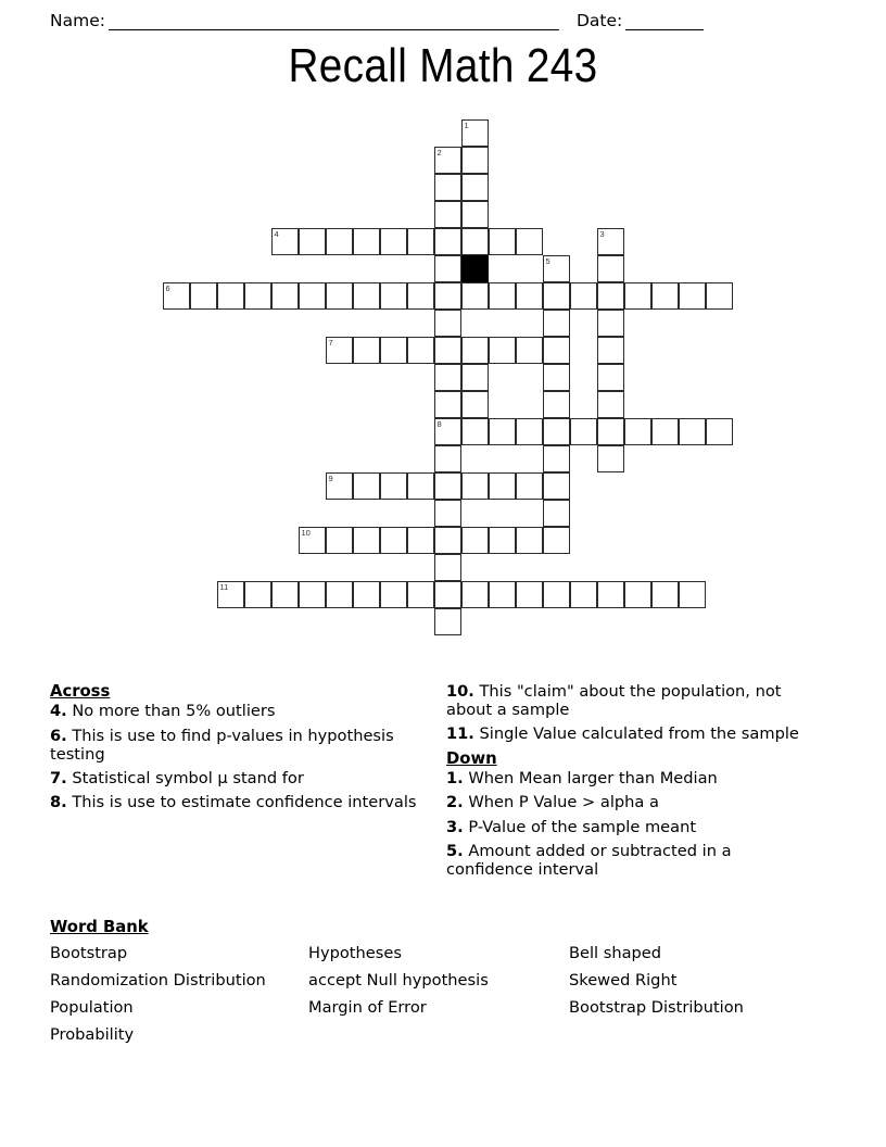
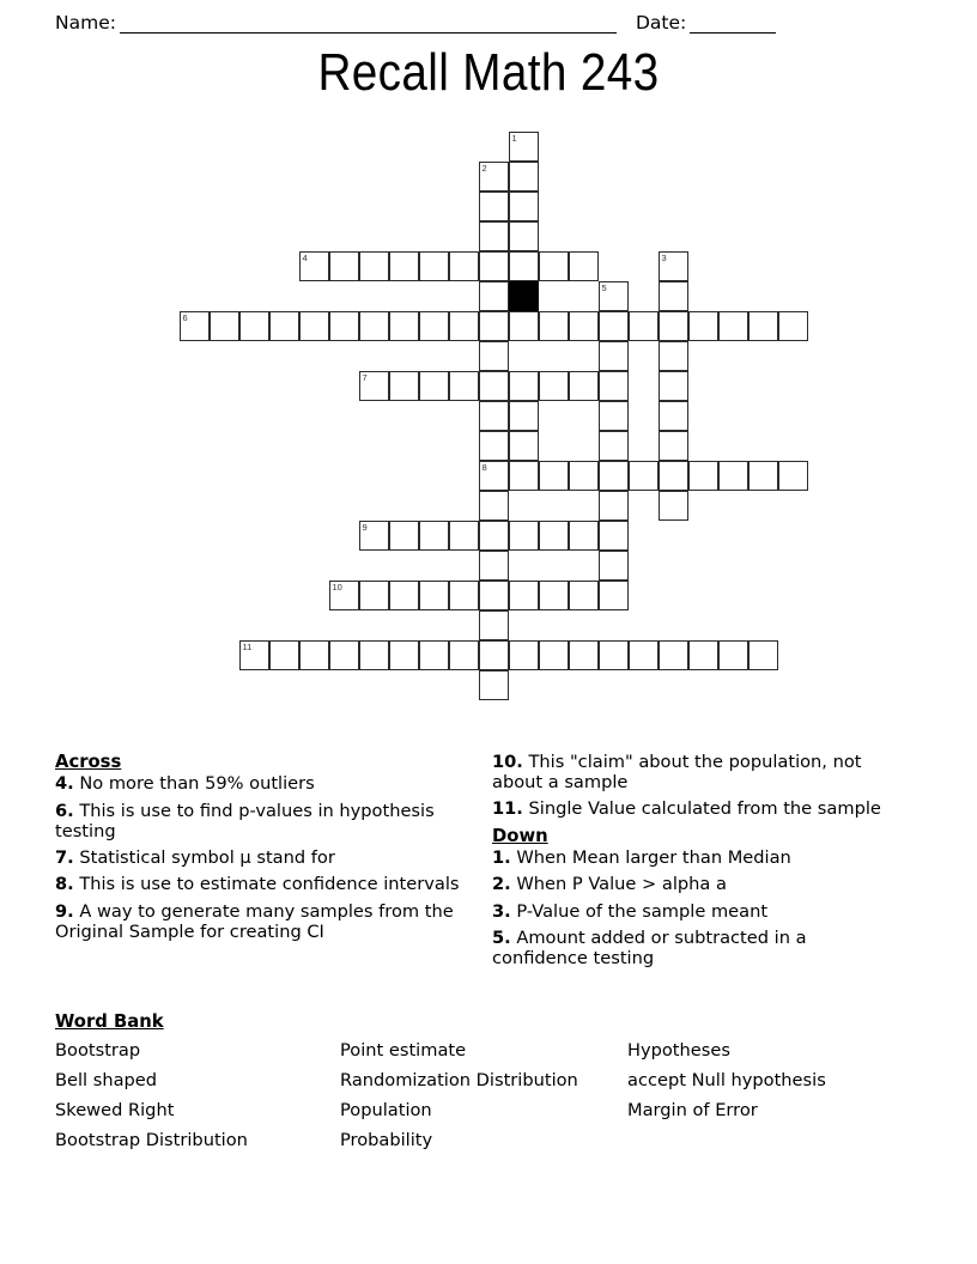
  Name:
  Date:
  Recall Math 243
  1
  2
  3
  4
  5
  6
  7
  8
  9
  10
  11
  Across
- 4. No more than 5% outliers
+ 4. No more than 59% outliers
  6. This is use to find p-values in hypothesis testing
  7. Statistical symbol μ stand for
  8. This is use to estimate confidence intervals
+ 9. A way to generate many samples from the Original Sample for creating CI
  10. This "claim" about the population, not about a sample
  11. Single Value calculated from the sample
  Down
  1. When Mean larger than Median
  2. When P Value > alpha a
  3. P-Value of the sample meant
- 5. Amount added or subtracted in a confidence interval
+ 5. Amount added or subtracted in a confidence testing
  Word Bank
  Bootstrap
+ Point estimate
  Hypotheses
  Bell shaped
  Randomization Distribution
  accept Null hypothesis
  Skewed Right
  Population
  Margin of Error
  Bootstrap Distribution
  Probability
